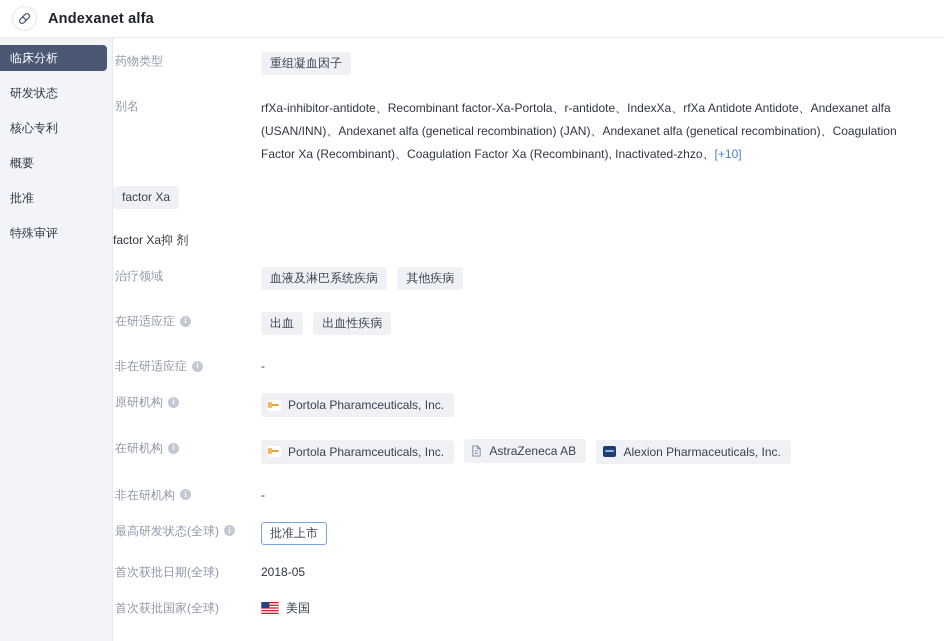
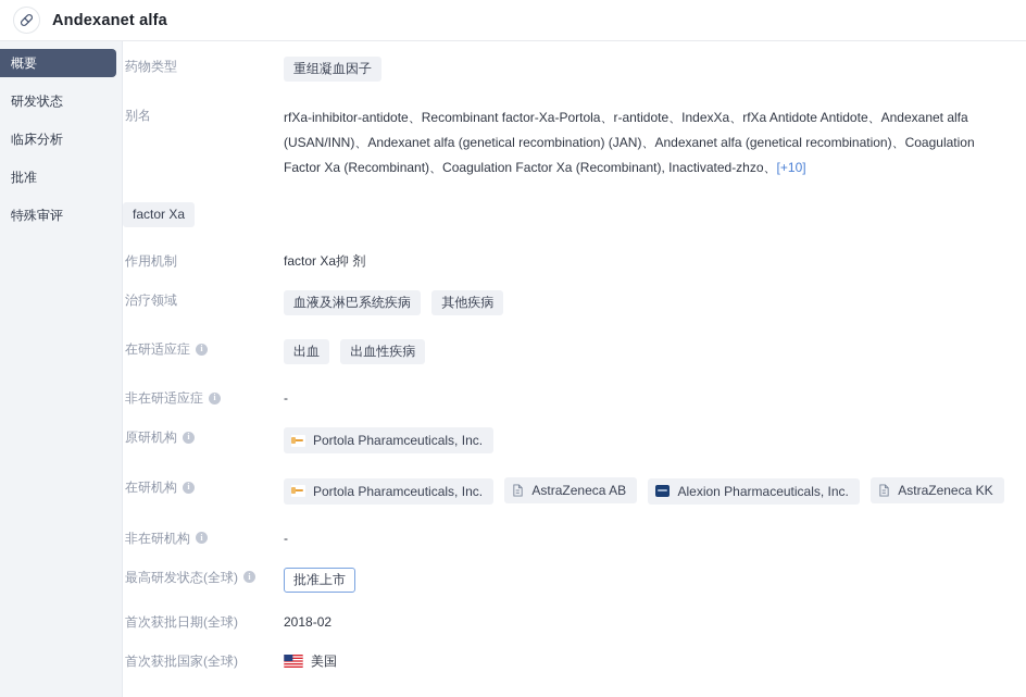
  Andexanet alfa
- 临床分析
+ 概要
  研发状态
- 核心专利
- 概要
+ 临床分析
  批准
  特殊审评
  药物类型
  重组凝血因子
  别名
  rfXa-inhibitor-antidote、Recombinant factor-Xa-Portola、r-antidote、IndexXa、rfXa Antidote Antidote、Andexanet alfa (USAN/INN)、Andexanet alfa (genetical recombination) (JAN)、Andexanet alfa (genetical recombination)、Coagulation Factor Xa (Recombinant)、Coagulation Factor Xa (Recombinant), Inactivated-zhzo、[+10]
  factor Xa
+ 作用机制
  factor Xa抑 剂
  治疗领域
  血液及淋巴系统疾病 其他疾病
  在研适应症
  i
  出血 出血性疾病
  非在研适应症
  i
  -
  原研机构
  i
  Portola Pharamceuticals, Inc.
  在研机构
  i
  Portola Pharamceuticals, Inc.
  AstraZeneca AB
  Alexion Pharmaceuticals, Inc.
+ AstraZeneca KK
  非在研机构
  i
  -
  最高研发状态(全球)
  i
  批准上市
  首次获批日期(全球)
- 2018-05
+ 2018-02
  首次获批国家(全球)
  美国
